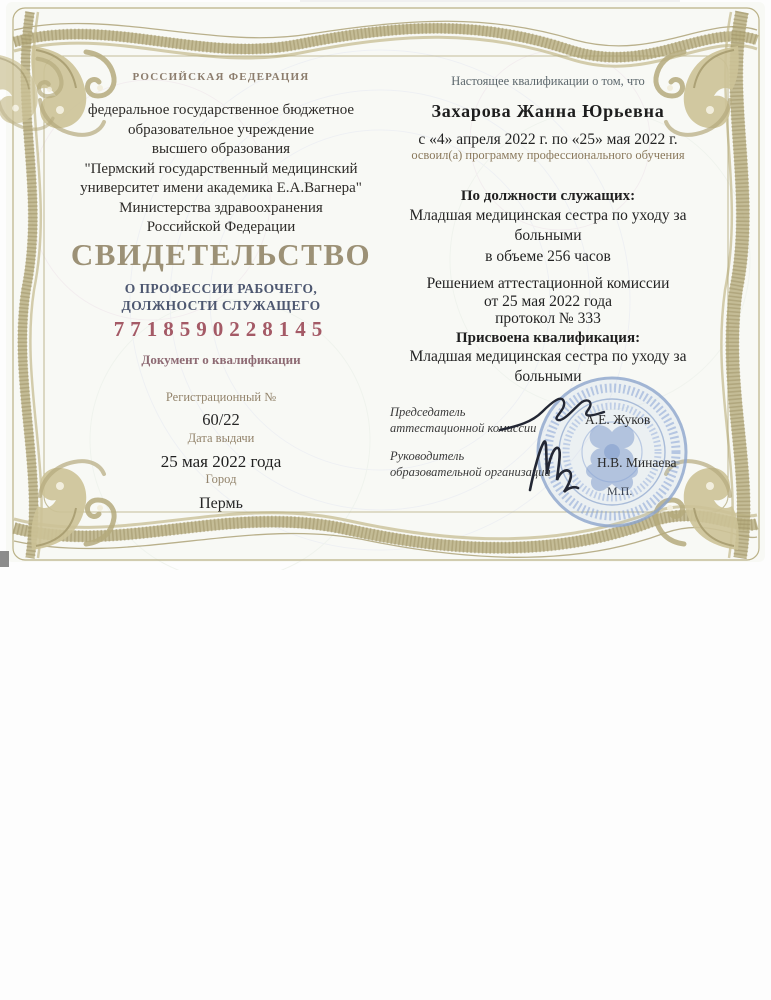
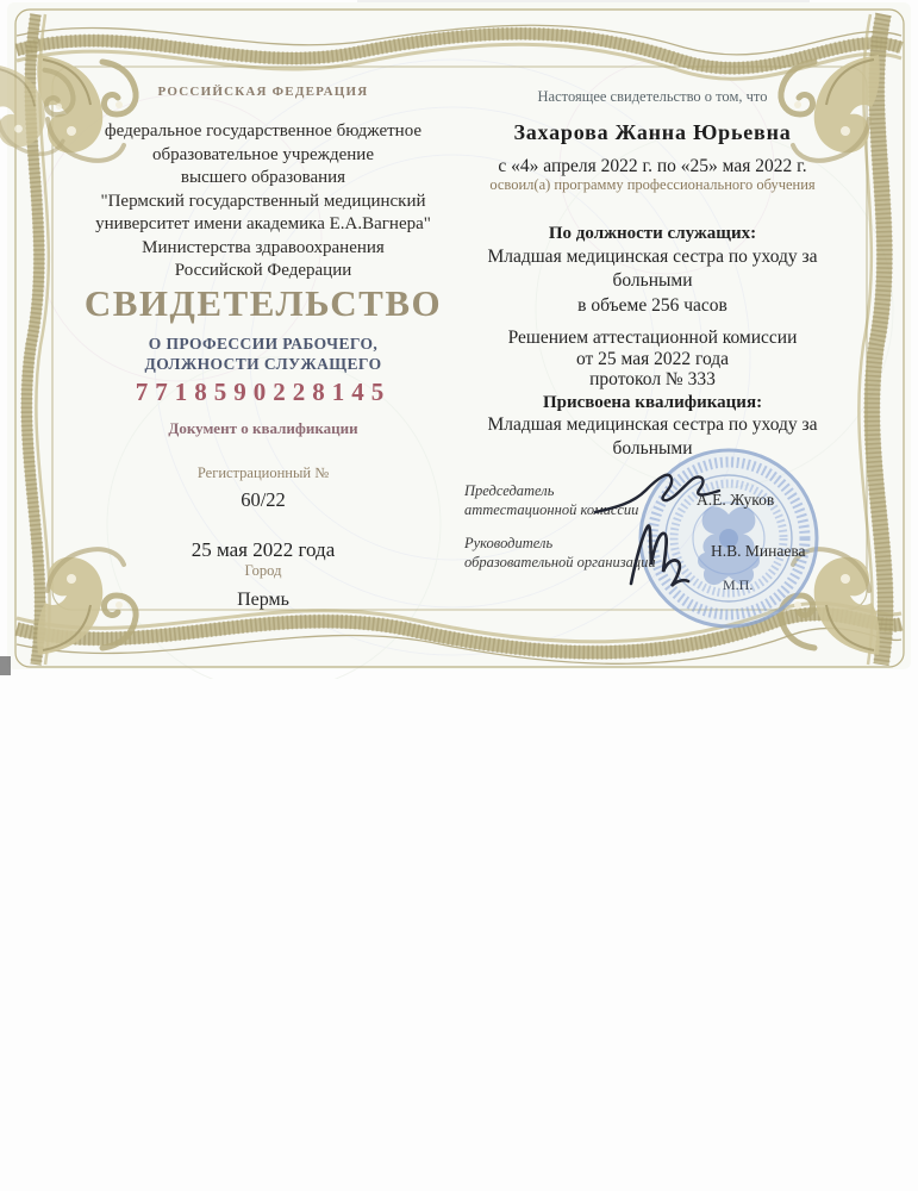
  РОССИЙСКАЯ ФЕДЕРАЦИЯ
  федеральное государственное бюджетное
  образовательное учреждение
  высшего образования
  "Пермский государственный медицинский
  университет имени академика Е.А.Вагнера"
  Министерства здравоохранения
  Российской Федерации
  СВИДЕТЕЛЬСТВО
  О ПРОФЕССИИ РАБОЧЕГО,
  ДОЛЖНОСТИ СЛУЖАЩЕГО
  7718590228145
  Документ о квалификации
  Регистрационный №
  60/22
- Дата выдачи
  25 мая 2022 года
  Город
  Пермь
- Настоящее квалификации о том, что
+ Настоящее свидетельство о том, что
  Захарова Жанна Юрьевна
  с «4» апреля 2022 г. по «25» мая 2022 г.
  освоил(а) программу профессионального обучения
  По должности служащих:
  Младшая медицинская сестра по уходу за
  больными
  в объеме 256 часов
  Решением аттестационной комиссии
  от 25 мая 2022 года
  протокол № 333
  Присвоена квалификация:
  Младшая медицинская сестра по уходу за
  больными
  Председатель
  аттестационной комссии
  А.Е. Жуков
  Руководитель
  образовательной организаи
  Н.В. Минаева
  М.П.
